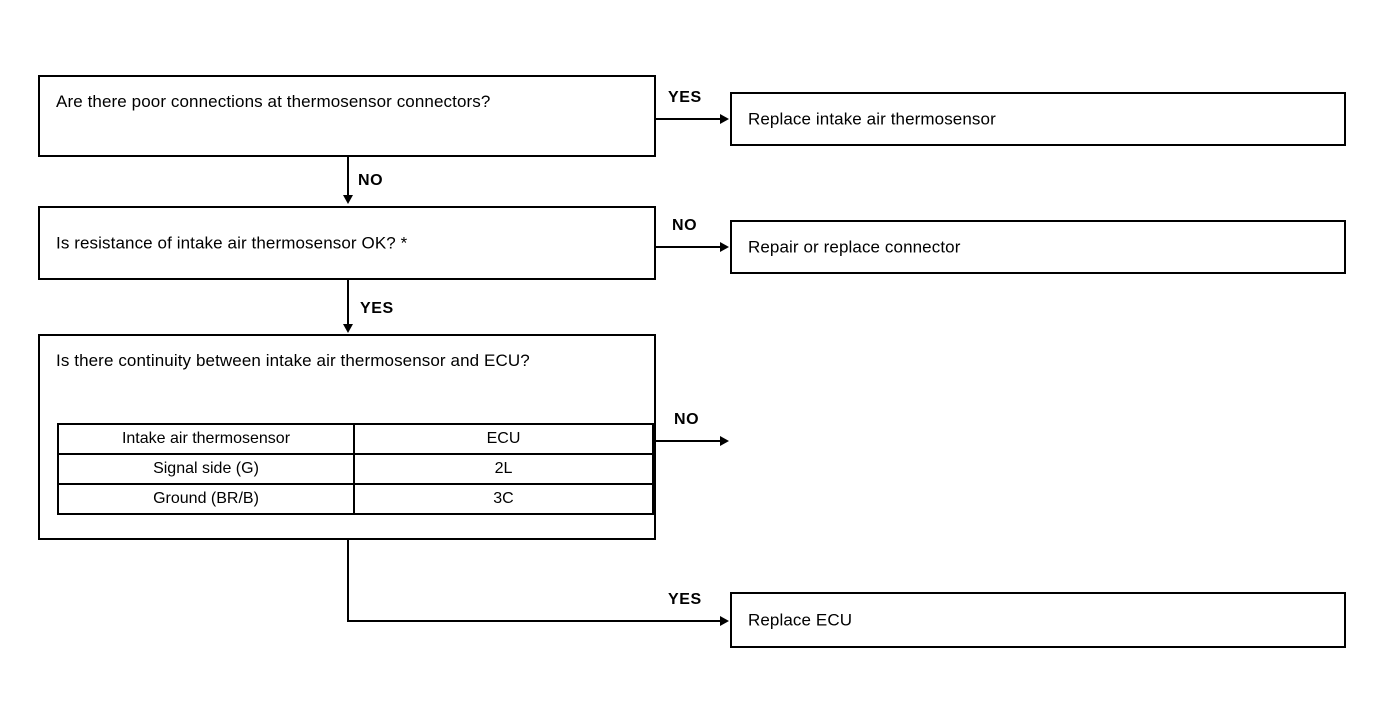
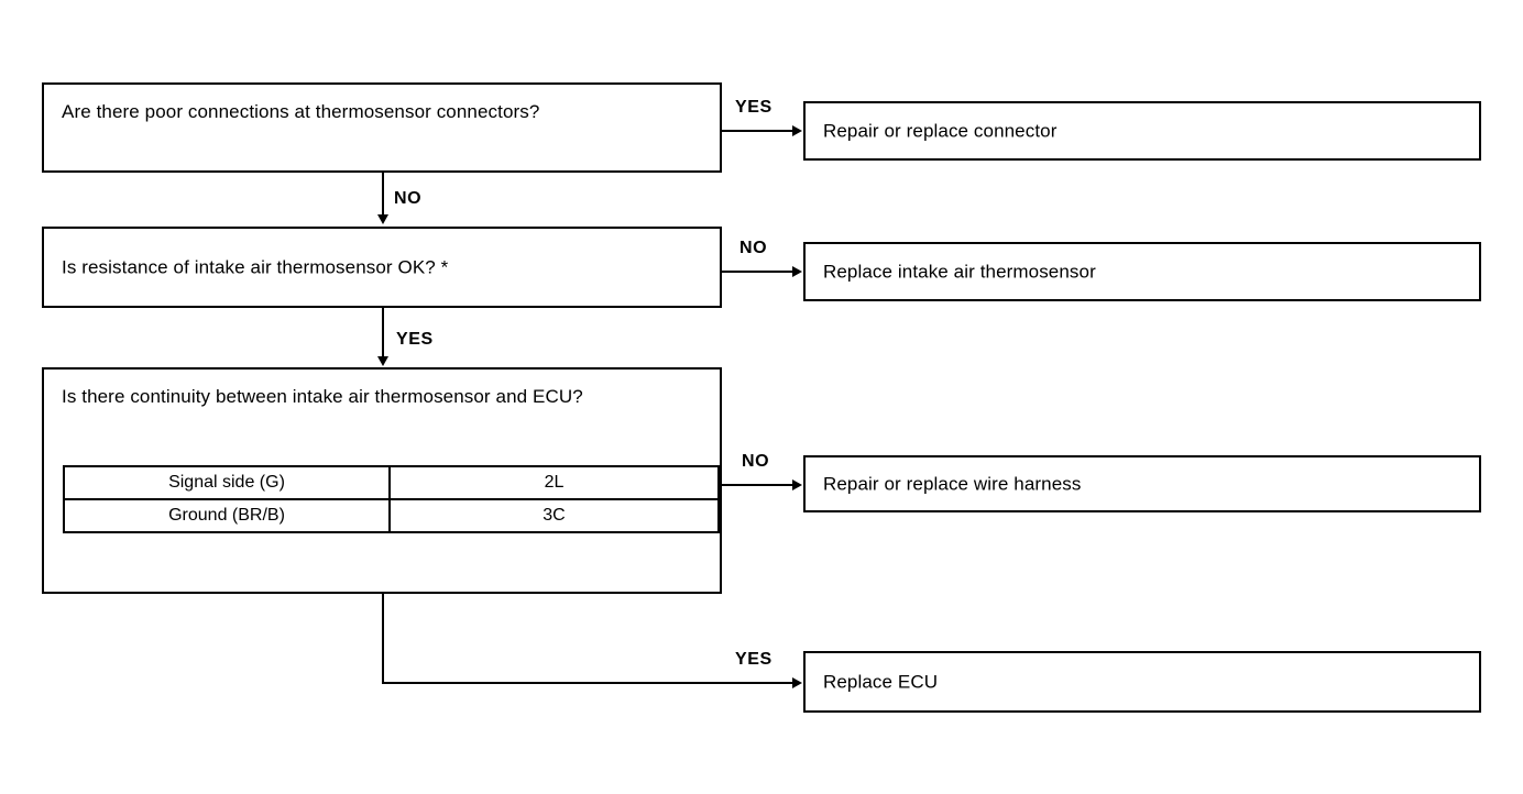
  Are there poor connections at thermosensor connectors?
  YES
- Replace intake air thermosensor
+ Repair or replace connector
  NO
  Is resistance of intake air thermosensor OK? *
  NO
- Repair or replace connector
+ Replace intake air thermosensor
  YES
  Is there continuity between intake air thermosensor and ECU?
- Intake air thermosensor	ECU
  Signal side (G)	2L
  Ground (BR/B)	3C
  NO
+ Repair or replace wire harness
  YES
  Replace ECU
